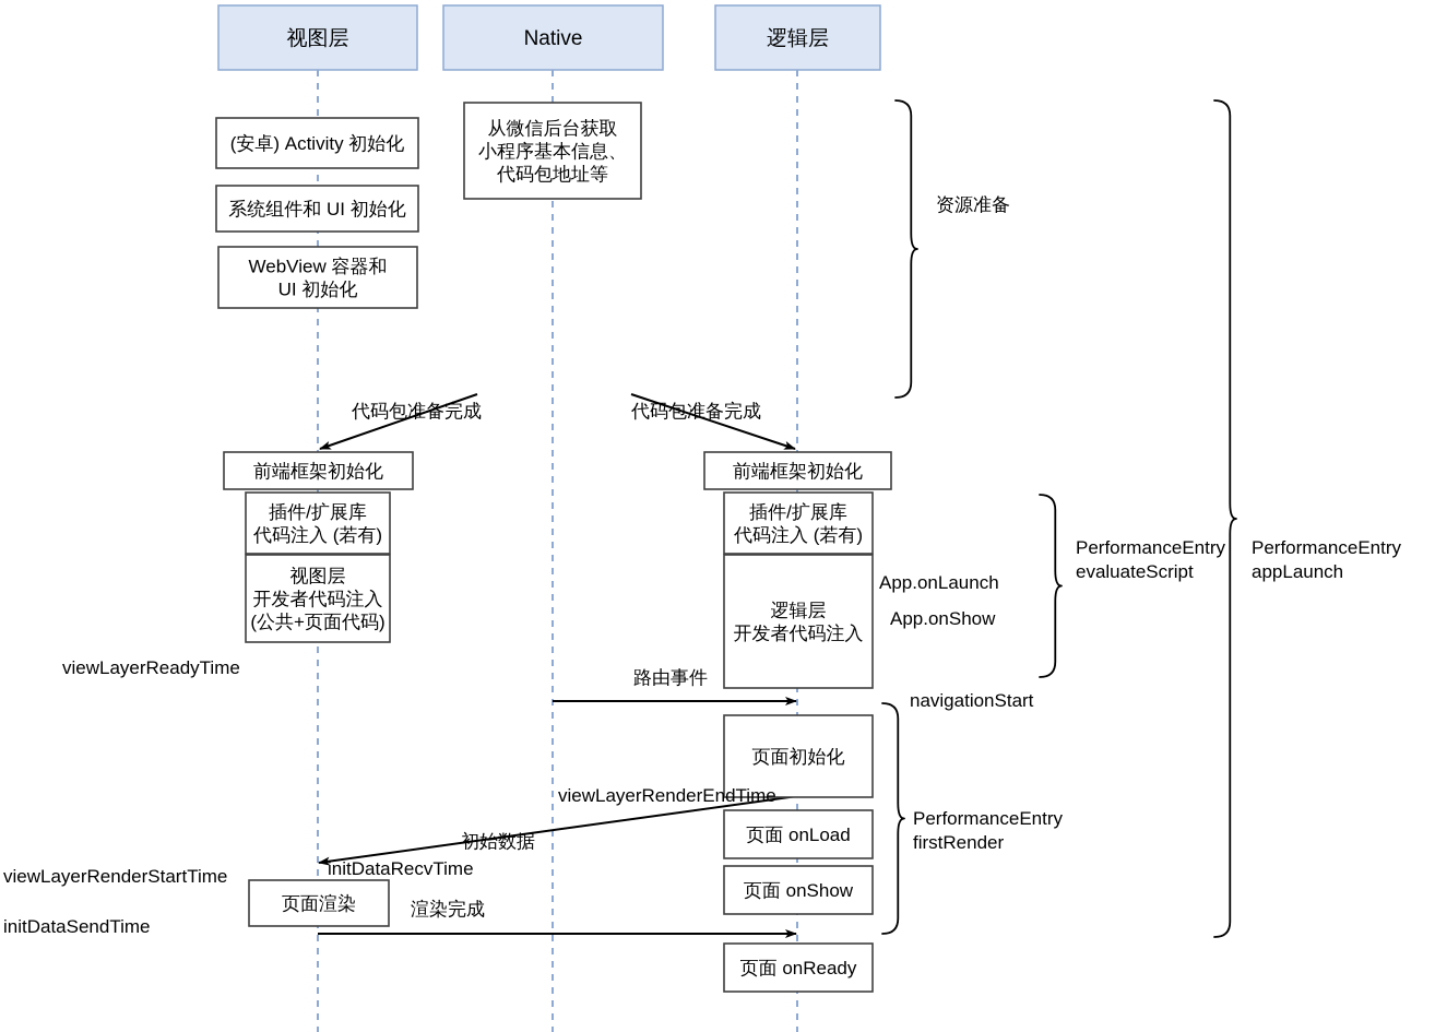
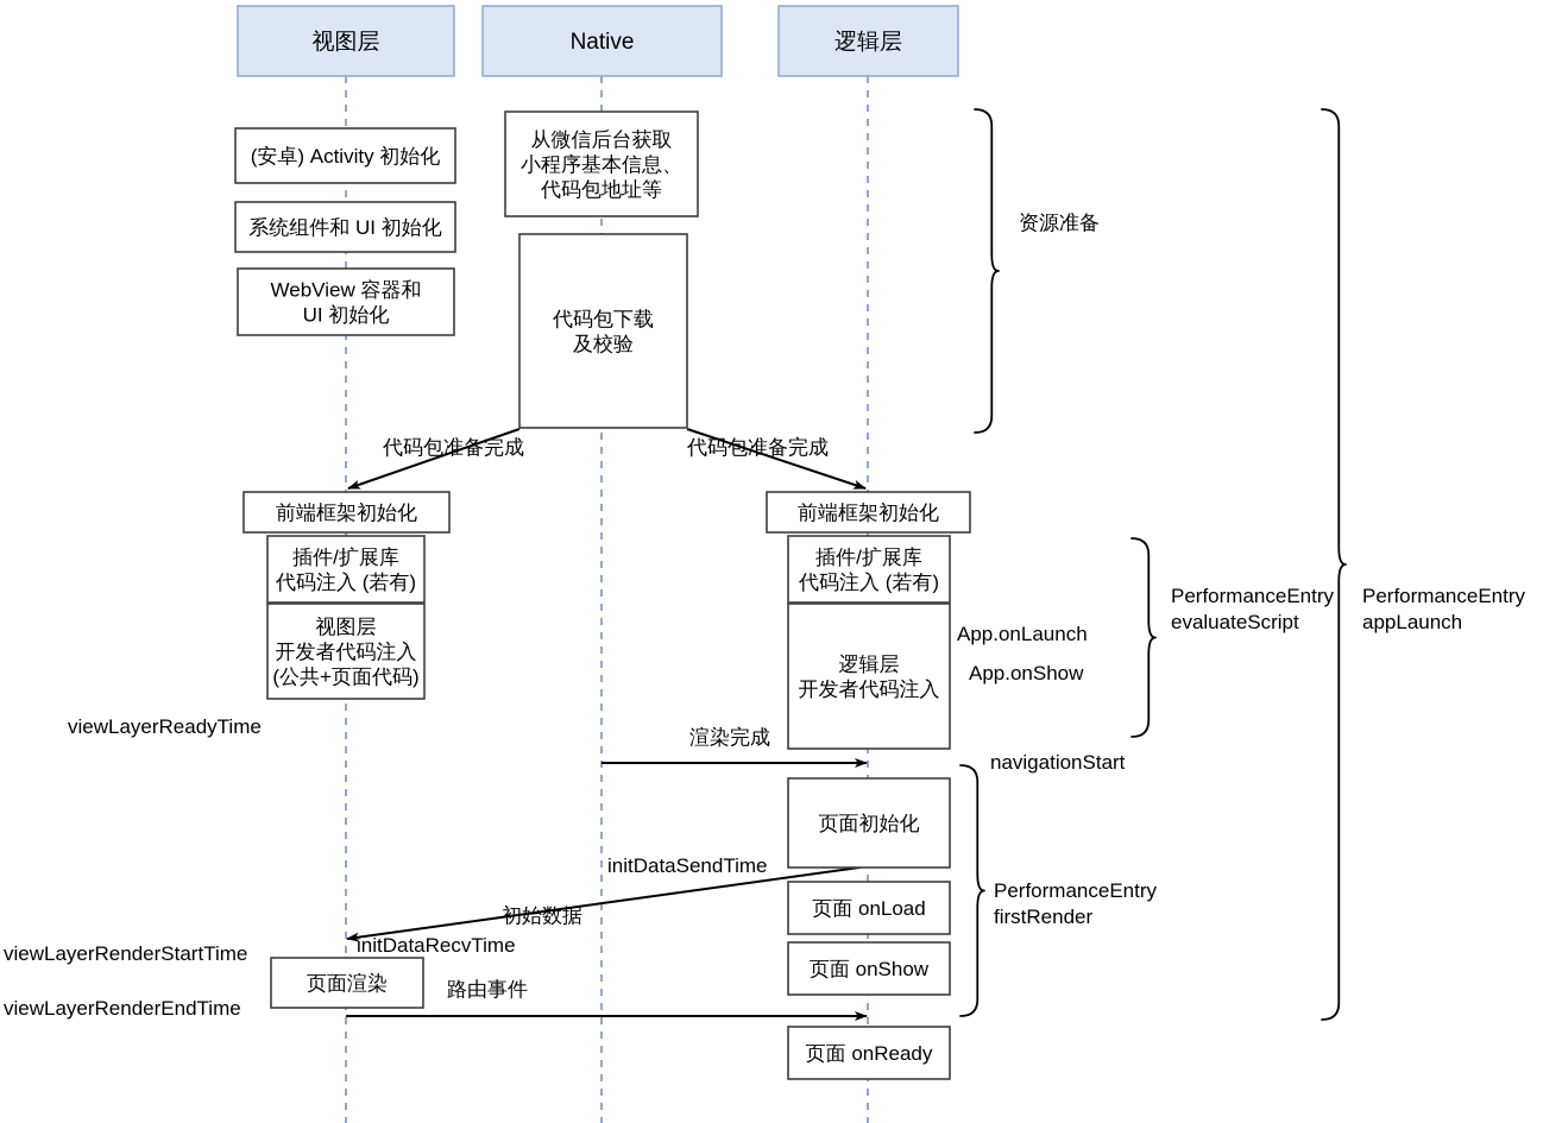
  资源准备
  PerformanceEntry evaluateScript
  PerformanceEntry firstRender
  PerformanceEntry appLaunch
  代码包准备完成
  代码包准备完成
- 路由事件
+ 渲染完成
  初始数据
- 渲染完成
+ 路由事件
  视图层
  Native
  逻辑层
  (安卓) Activity 初始化
  系统组件和 UI 初始化
  WebView 容器和 UI 初始化
  从微信后台获取小程序基本信息、代码包地址等
+ 代码包下载及校验
  前端框架初始化
  插件/扩展库代码注入 (若有)
  视图层开发者代码注入 (公共+页面代码)
  前端框架初始化
  插件/扩展库代码注入 (若有)
  逻辑层开发者代码注入
  页面初始化
  页面 onLoad
  页面 onShow
  页面 onReady
  页面渲染
  viewLayerReadyTime
  App.onLaunch
  App.onShow
  navigationStart
- viewLayerRenderEndTime
+ initDataSendTime
  initDataRecvTime
  viewLayerRenderStartTime
- initDataSendTime
+ viewLayerRenderEndTime
